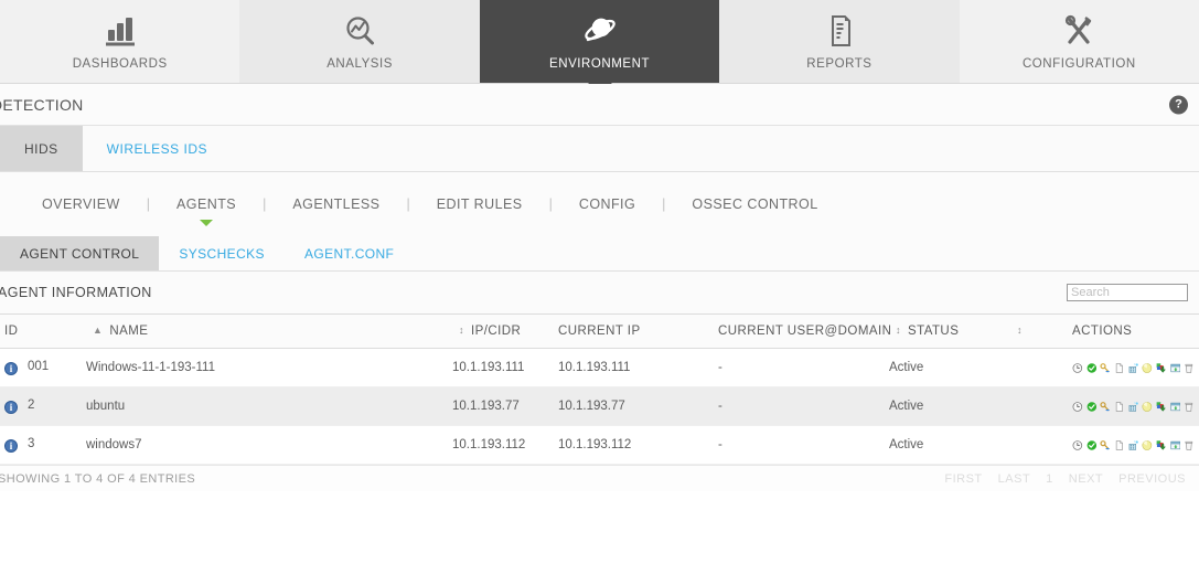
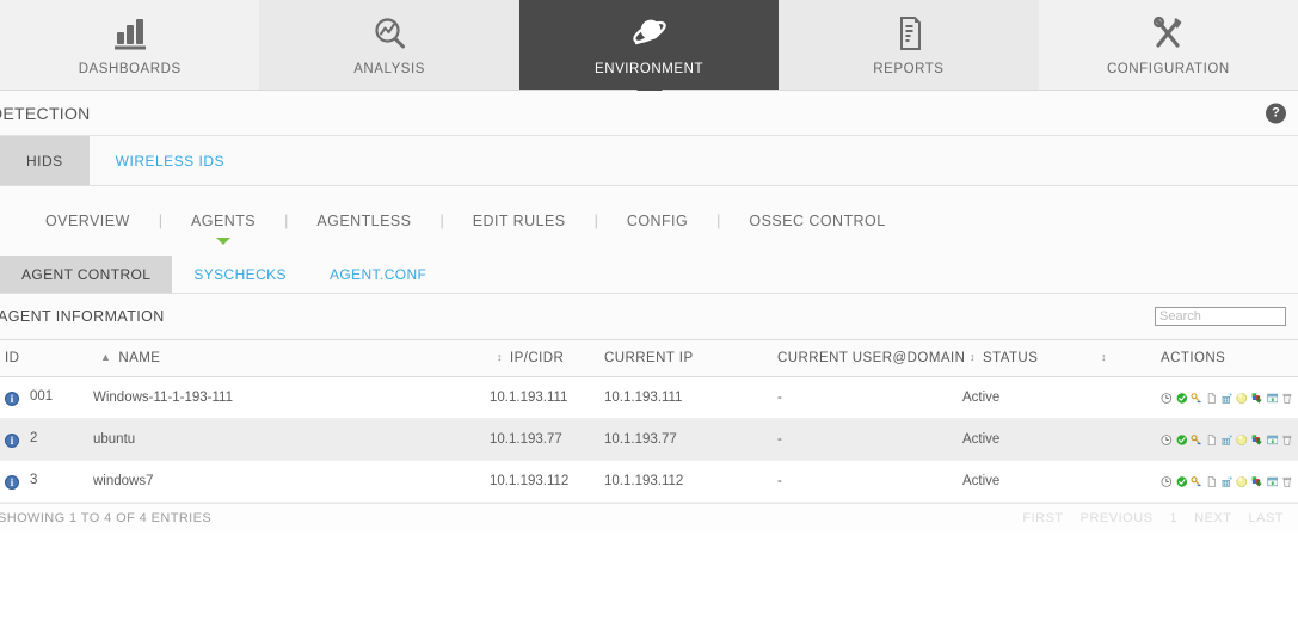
  DASHBOARDS
  ANALYSIS
  ENVIRONMENT
  REPORTS
  CONFIGURATION
  ETECTION
  ?
  HIDS
  WIRELESS IDS
  OVERVIEW
  |
  AGENTS
  |
  AGENTLESS
  |
  EDIT RULES
  |
  CONFIG
  |
  OSSEC CONTROL
  AGENT CONTROL
  SYSCHECKS
  AGENT.CONF
  AGENT INFORMATION
  Search
  ID	▲ NAME	↕ IP/CIDR	CURRENT IP	CURRENT USER@DOMAIN	↕ STATUS	↕	ACTIONS
  i 001	Windows-11-1-193-111	10.1.193.111	10.1.193.111	-	Active
  i 2	ubuntu	10.1.193.77	10.1.193.77	-	Active
  i 3	windows7	10.1.193.112	10.1.193.112	-	Active
  SHOWING 1 TO 4 OF 4 ENTRIES
  FIRST
- LAST
+ PREVIOUS
  1
  NEXT
- PREVIOUS
+ LAST
